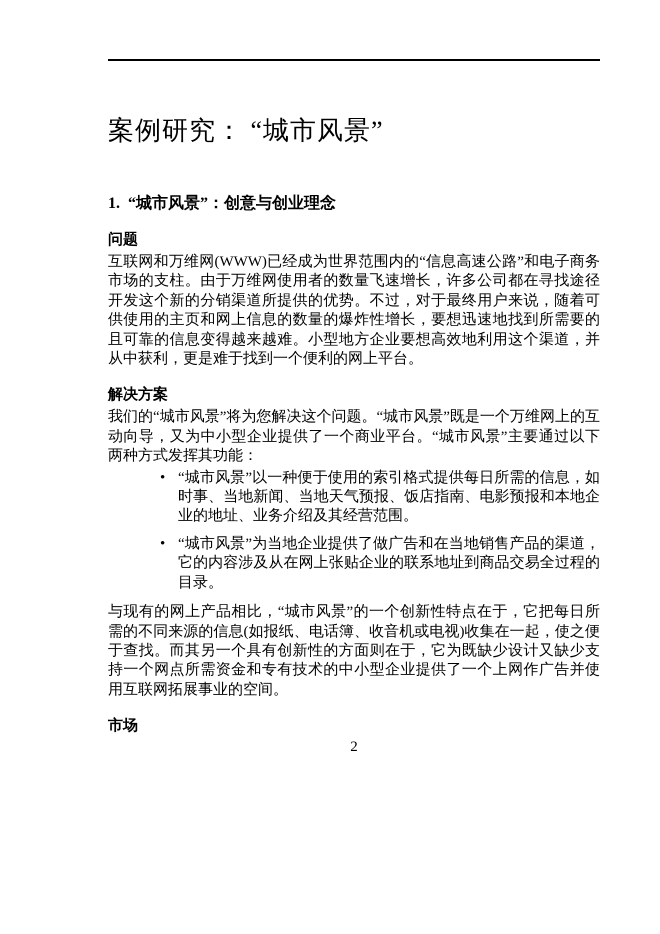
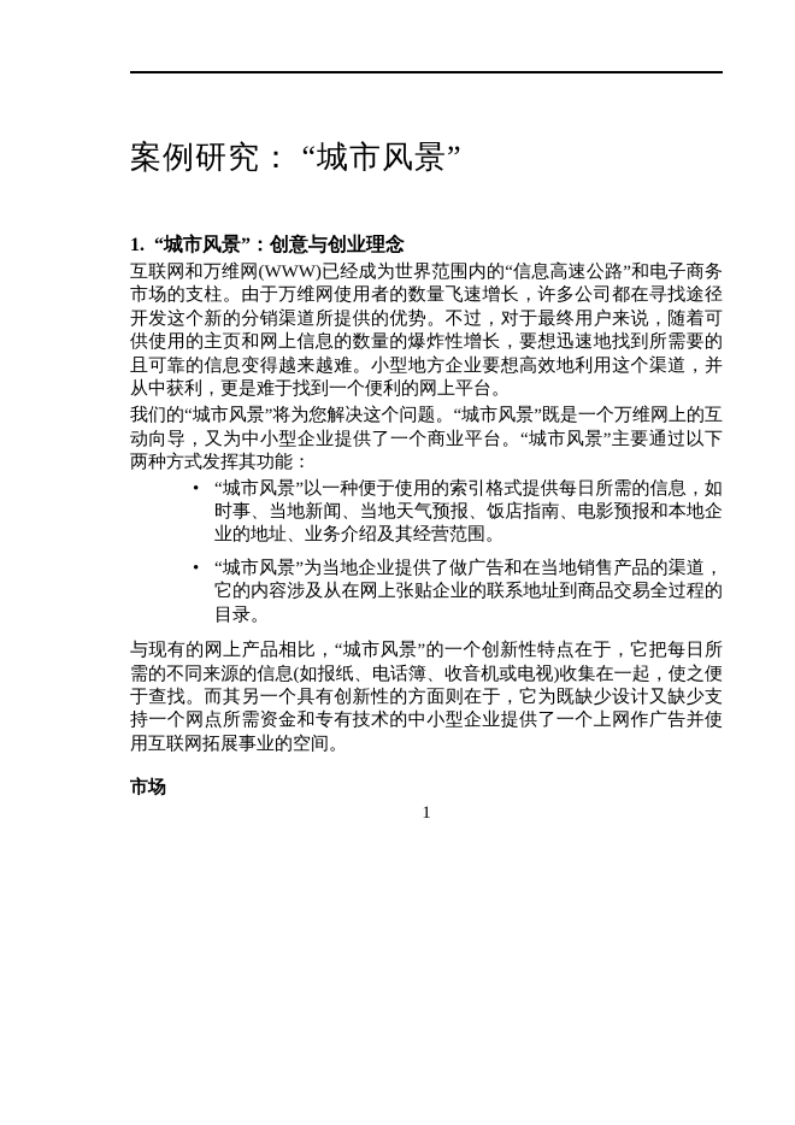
  案例研究： “城市风景”
  1. “城市风景”：创意与创业理念
- 问题
  互联网和万维网(WWW)已经成为世界范围内的“信息高速公路”和电子商务市场的支柱。由于万维网使用者的数量飞速增长，许多公司都在寻找途径开发这个新的分销渠道所提供的优势。不过，对于最终用户来说，随着可供使用的主页和网上信息的数量的爆炸性增长，要想迅速地找到所需要的且可靠的信息变得越来越难。小型地方企业要想高效地利用这个渠道，并从中获利，更是难于找到一个便利的网上平台。
- 解决方案
  我们的“城市风景”将为您解决这个问题。“城市风景”既是一个万维网上的互动向导，又为中小型企业提供了一个商业平台。“城市风景”主要通过以下两种方式发挥其功能：
  •
  “城市风景”以一种便于使用的索引格式提供每日所需的信息，如时事、当地新闻、当地天气预报、饭店指南、电影预报和本地企业的地址、业务介绍及其经营范围。
  •
  “城市风景”为当地企业提供了做广告和在当地销售产品的渠道，它的内容涉及从在网上张贴企业的联系地址到商品交易全过程的目录。
  与现有的网上产品相比，“城市风景”的一个创新性特点在于，它把每日所需的不同来源的信息(如报纸、电话簿、收音机或电视)收集在一起，使之便于查找。而其另一个具有创新性的方面则在于，它为既缺少设计又缺少支持一个网点所需资金和专有技术的中小型企业提供了一个上网作广告并使用互联网拓展事业的空间。
  市场
- 2
+ 1
